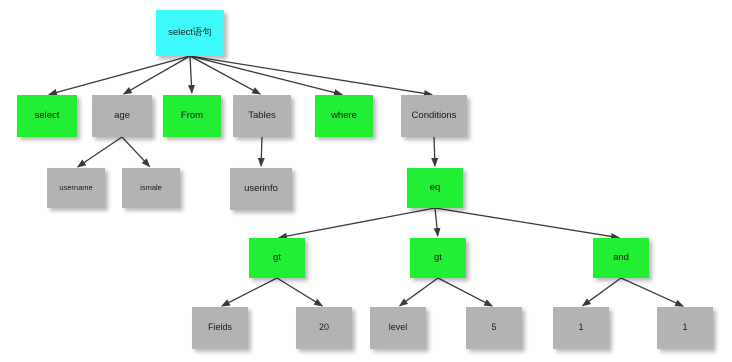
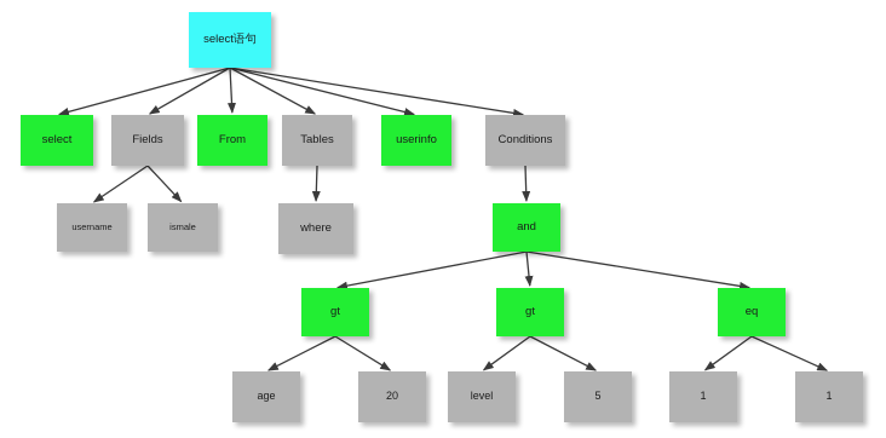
  select语句
  select
- age
+ Fields
  From
  Tables
- where
+ userinfo
  Conditions
  username
  ismale
- userinfo
+ where
- eq
+ and
  gt
  gt
- and
+ eq
- Fields
+ age
  20
  level
  5
  1
  1
